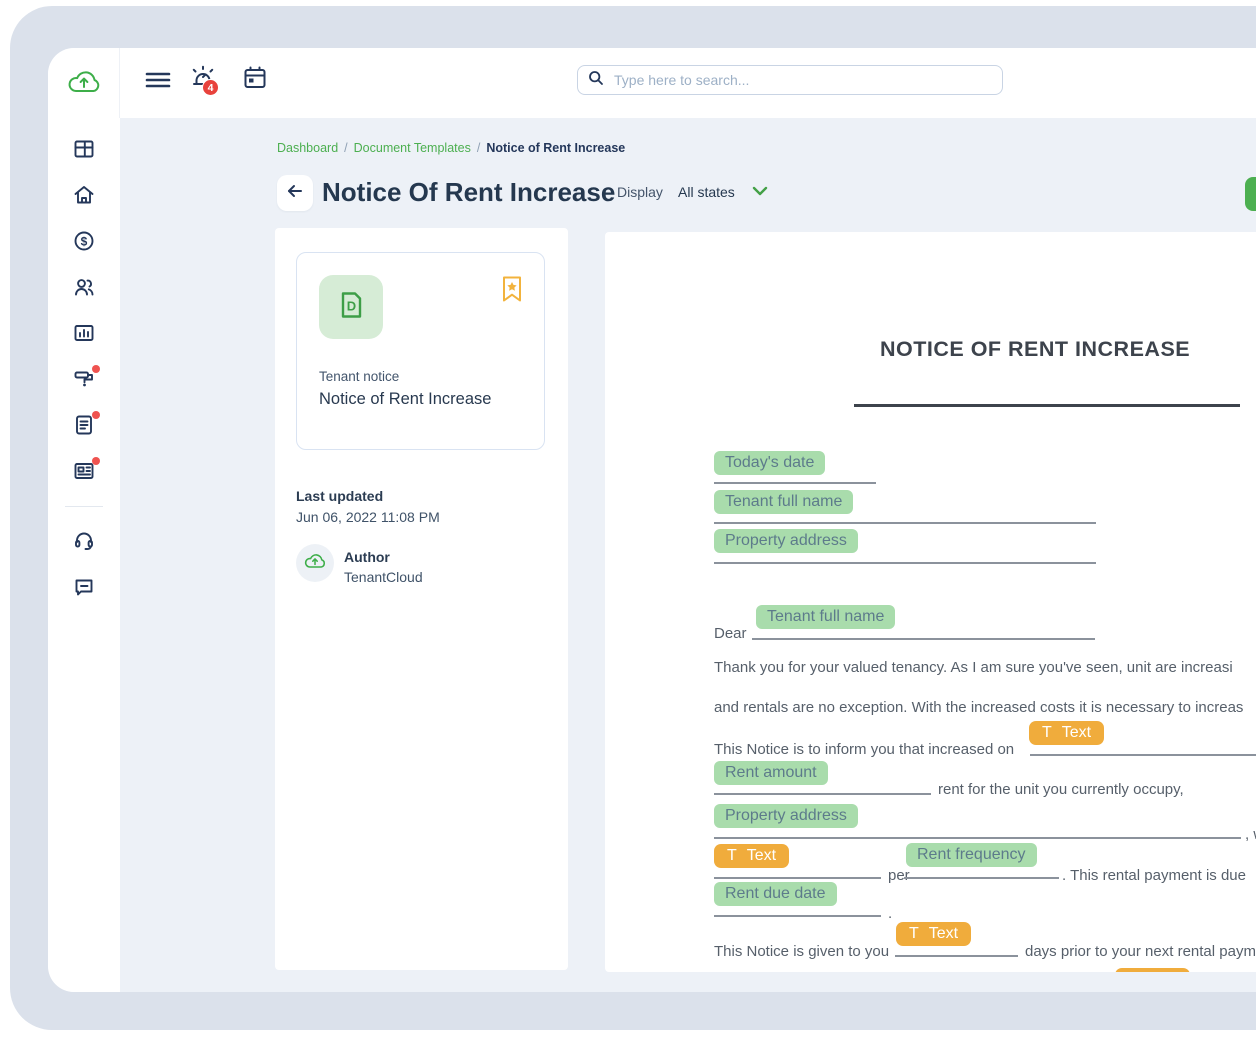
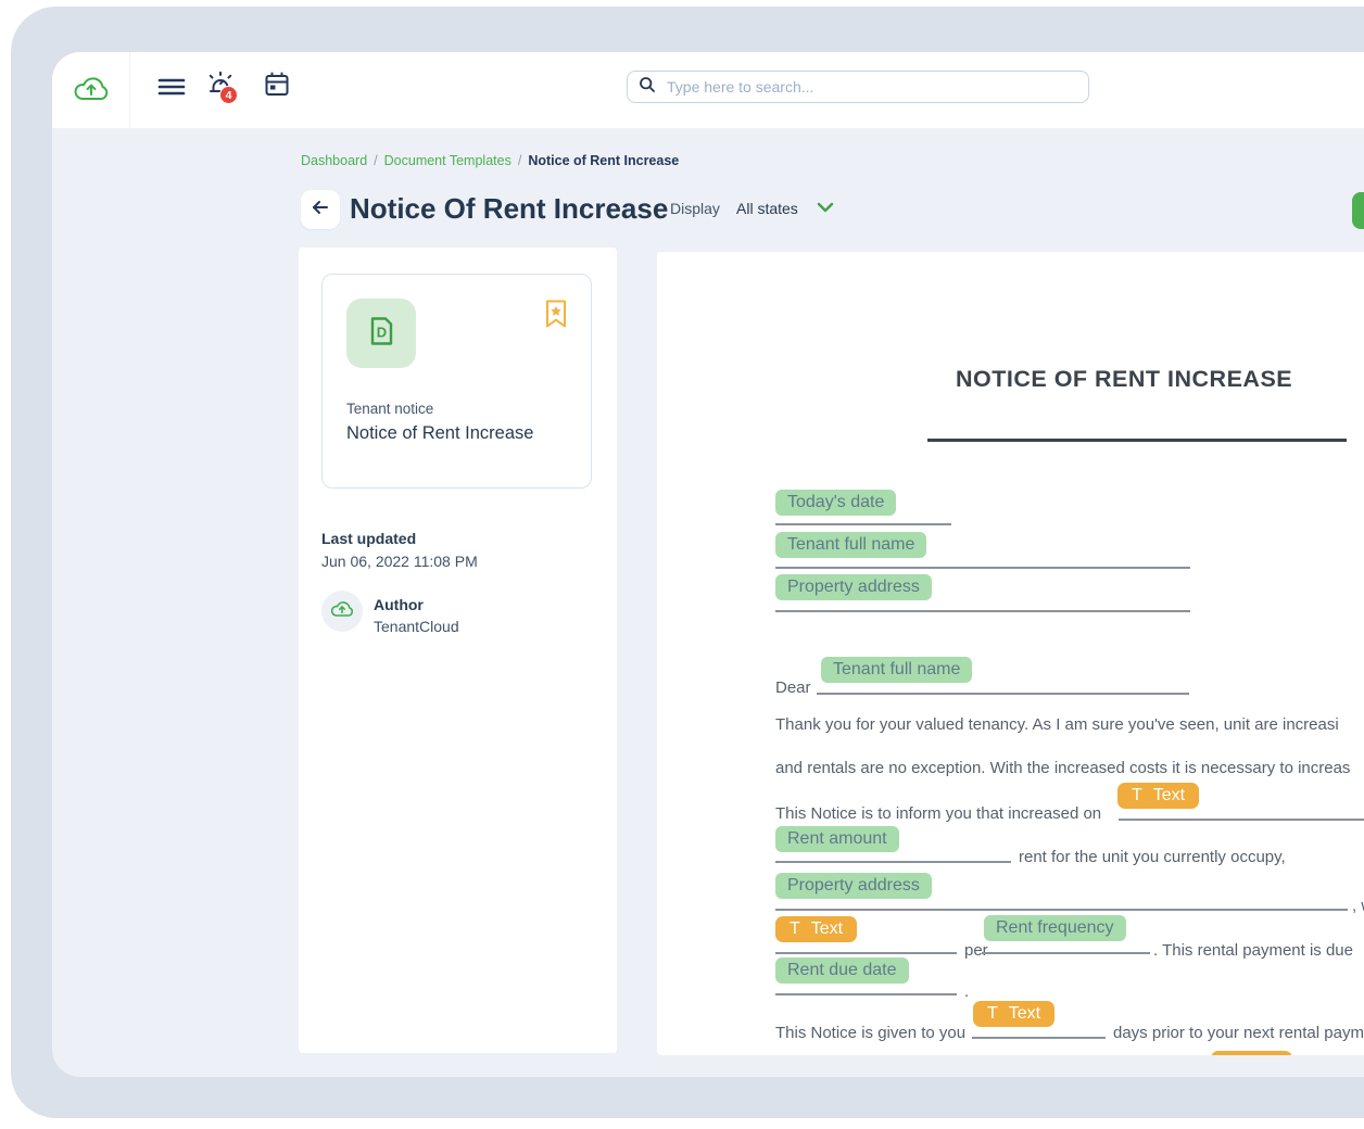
  4
  Type here to search...
- $
  Dashboard
  /
  Document Templates
  /
  Notice of Rent Increase
  Notice Of Rent Increase
  Display
  All states
  D
  Tenant notice
  Notice of Rent Increase
  Last updated
  Jun 06, 2022 11:08 PM
  Author
  TenantCloud
  NOTICE OF RENT INCREASE
  Today's date
  Tenant full name
  Property address
  Dear
  Tenant full name
  Thank you for your valued tenancy. As I am sure you've seen, unit are increasi
  and rentals are no exception. With the increased costs it is necessary to increas
  This Notice is to inform you that increased on
  T
  Text
  Rent amount
  rent for the unit you currently occupy,
  Property address
  T
  Text
  per
  Rent frequency
  . This rental payment is due
  Rent due date
  .
  This Notice is given to you
  T
  Text
  days prior to your next rental paym
